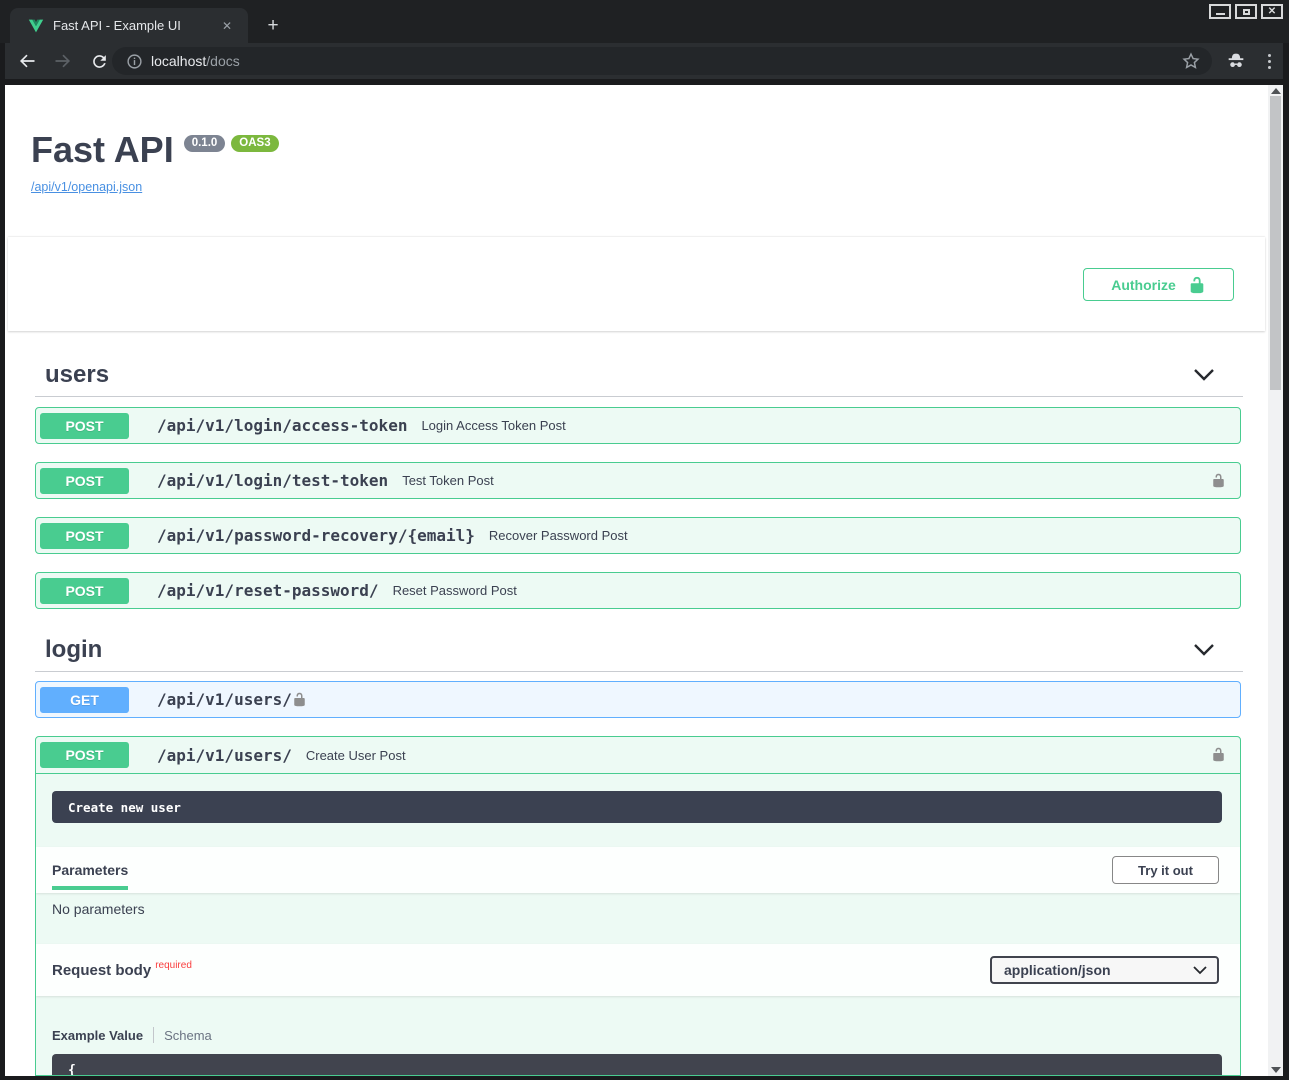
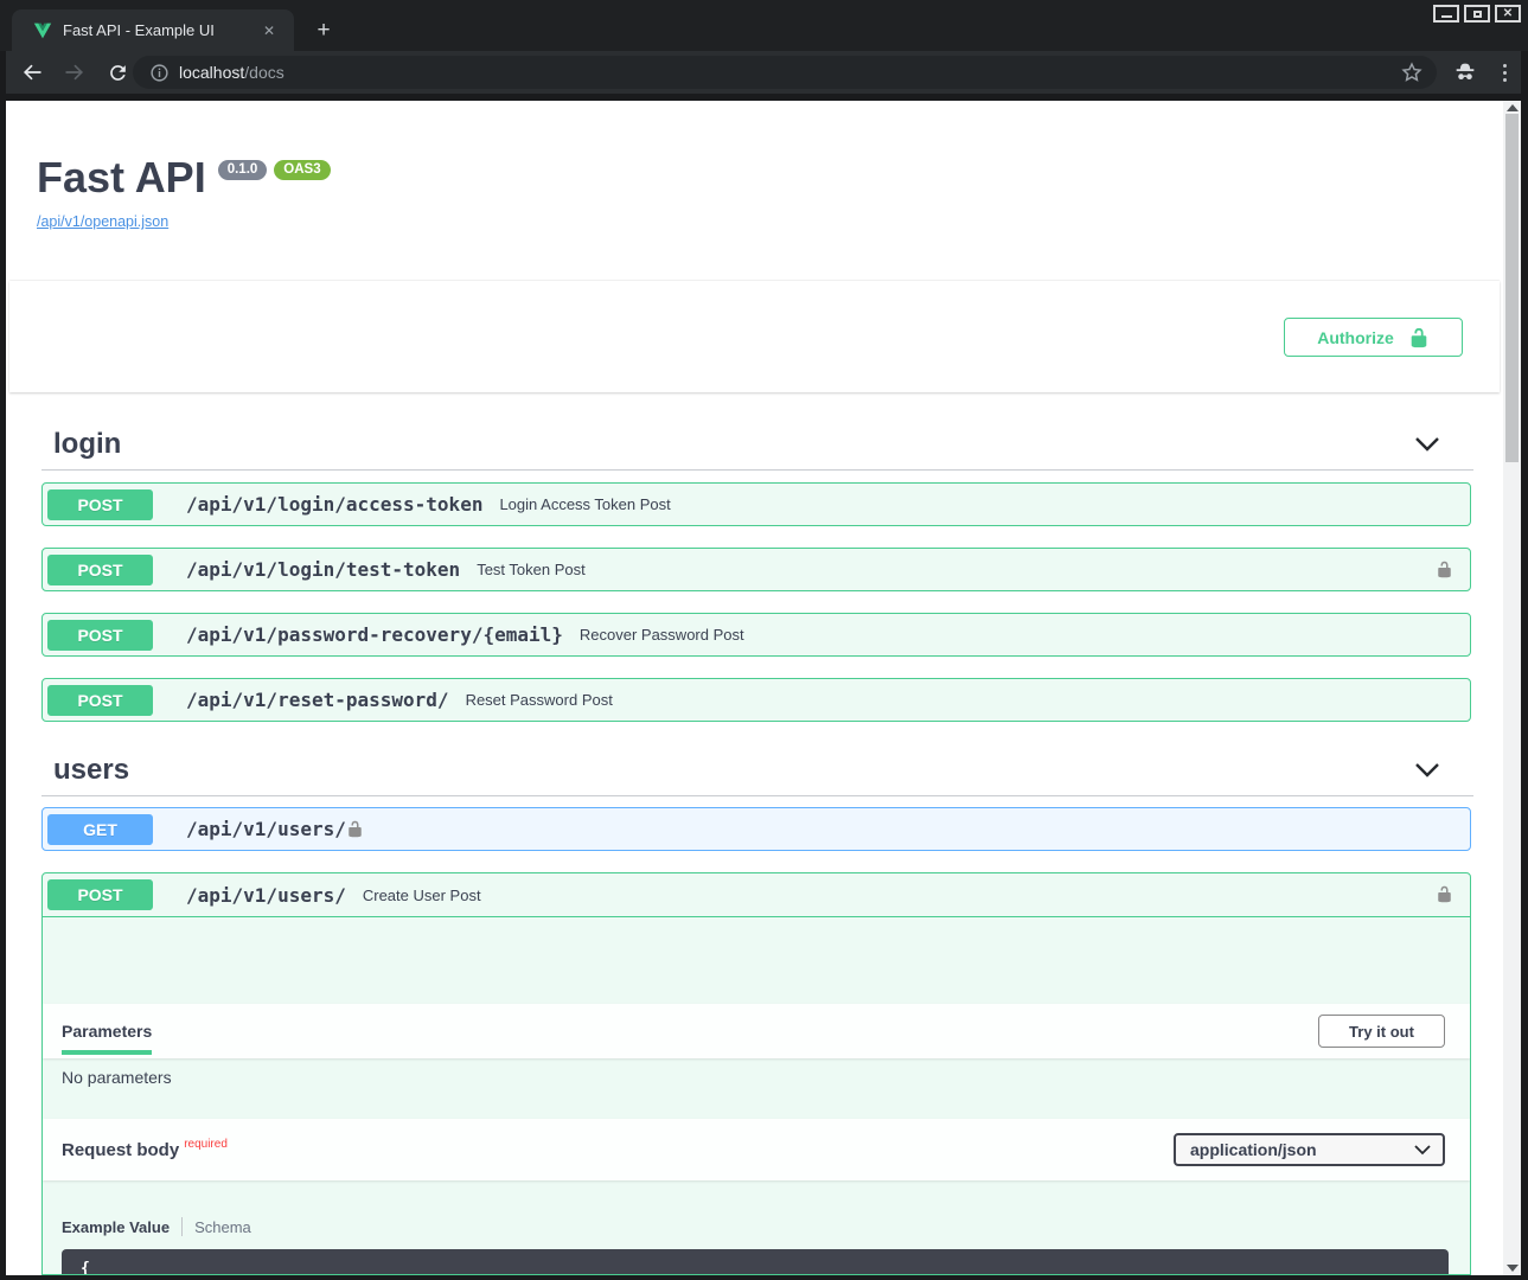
  Fast API - Example UI
  ✕
  +
  ✕
  localhost
  /docs
  Fast API
  0.1.0
  OAS3
  /api/v1/openapi.json
  Authorize
- users
+ login
  POST
  /api/v1/login/access-token
  Login Access Token Post
  POST
  /api/v1/login/test-token
  Test Token Post
  POST
  /api/v1/password-recovery/{email}
  Recover Password Post
  POST
  /api/v1/reset-password/
  Reset Password Post
- login
+ users
  GET
  /api/v1/users/
  POST
  /api/v1/users/
  Create User Post
- Create new user
  Parameters
  Try it out
  No parameters
  Request body
  required
  application/json
  Example Value
  Schema
  {
